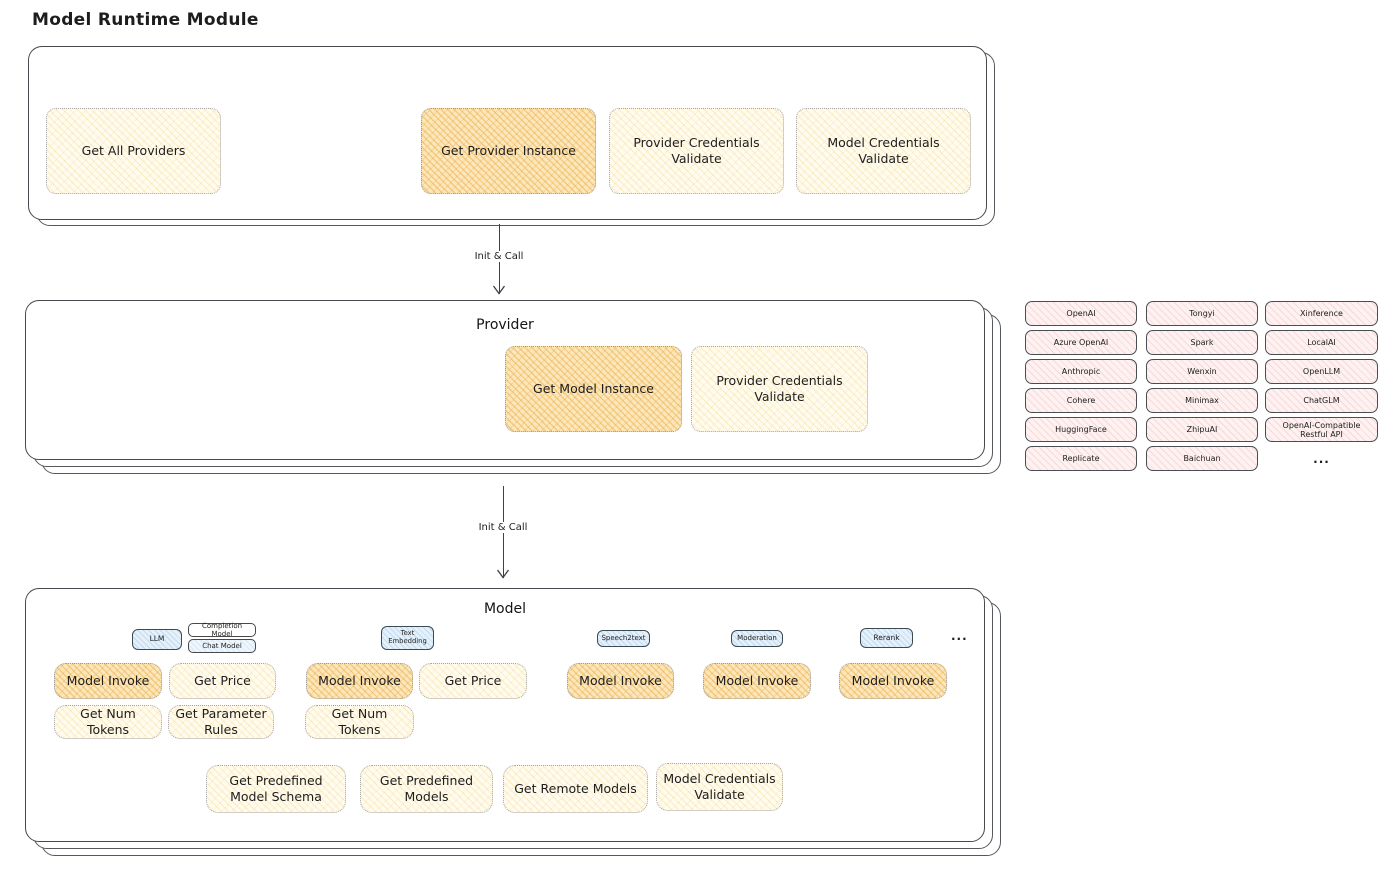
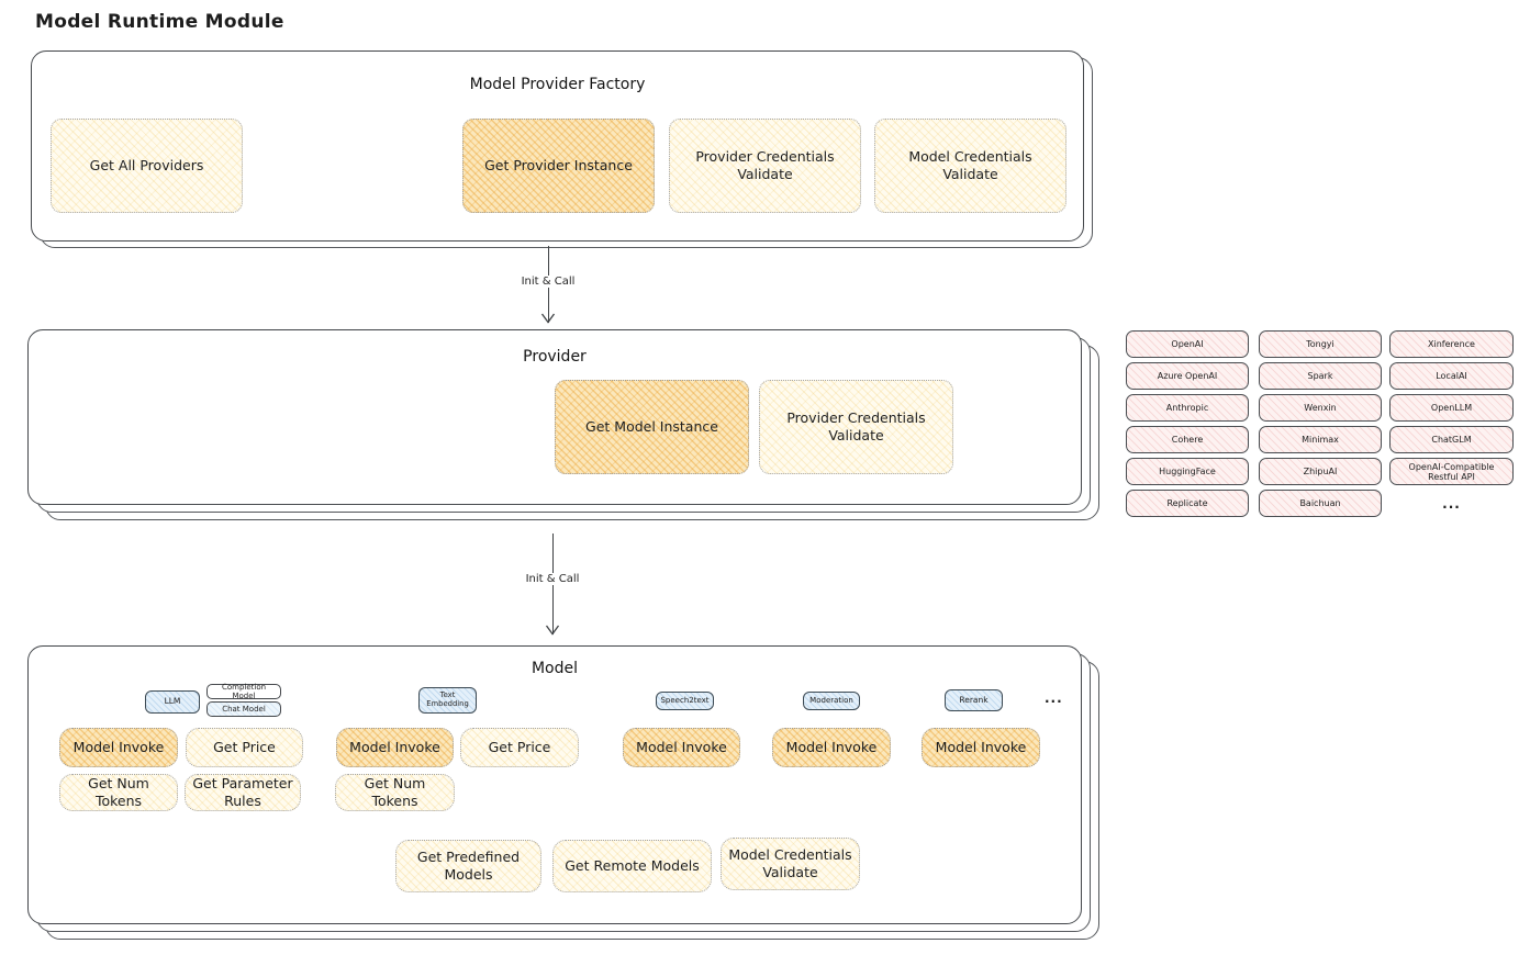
  Model Runtime Module
+ Model Provider Factory
  Get All Providers
  Get Provider Instance
  Provider Credentials Validate
  Model Credentials Validate
  Init & Call
  Provider
  Get Model Instance
  Provider Credentials Validate
  OpenAI
  Tongyi
  Xinference
  Azure OpenAI
  Spark
  LocalAI
  Anthropic
  Wenxin
  OpenLLM
  Cohere
  Minimax
  ChatGLM
  HuggingFace
  ZhipuAI
  OpenAI-Compatible Restful API
  Replicate
  Baichuan
  ...
  Init & Call
  Model
  LLM
  Completion Model
  Chat Model
  Text Embedding
  Speech2text
  Moderation
  Rerank
  ...
  Model Invoke
  Get Price
  Model Invoke
  Get Price
  Model Invoke
  Model Invoke
  Model Invoke
  Get Num Tokens
  Get Parameter Rules
  Get Num Tokens
- Get Predefined Model Schema
  Get Predefined Models
  Get Remote Models
  Model Credentials Validate
